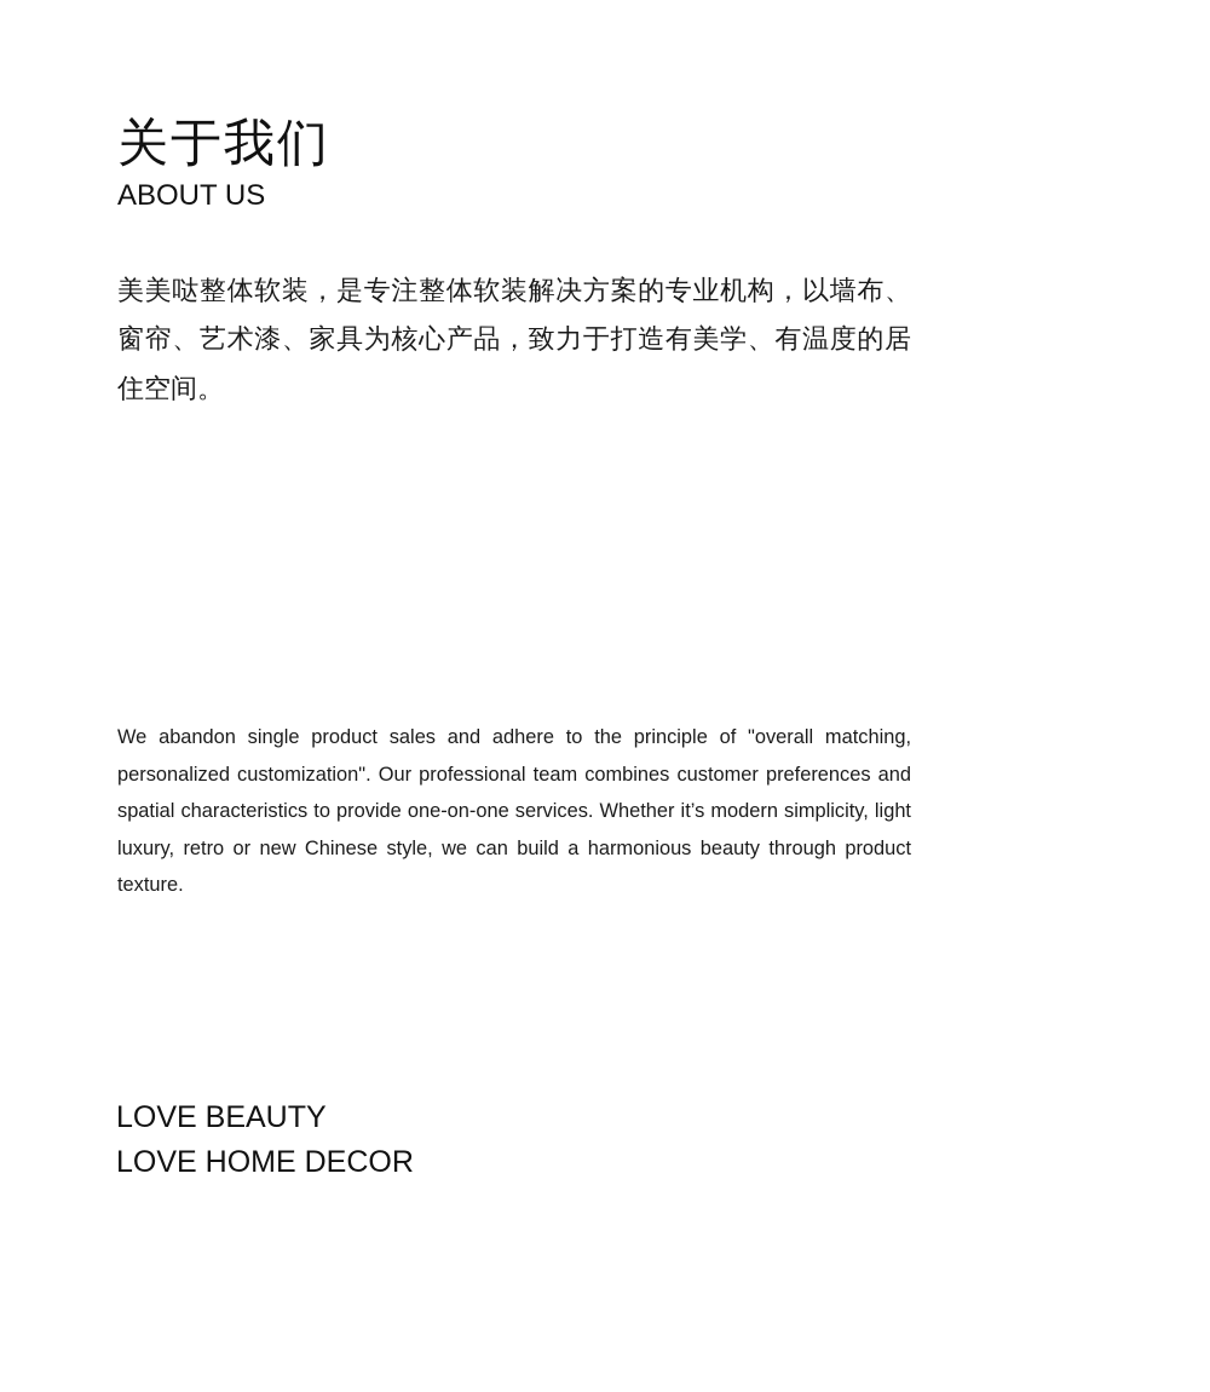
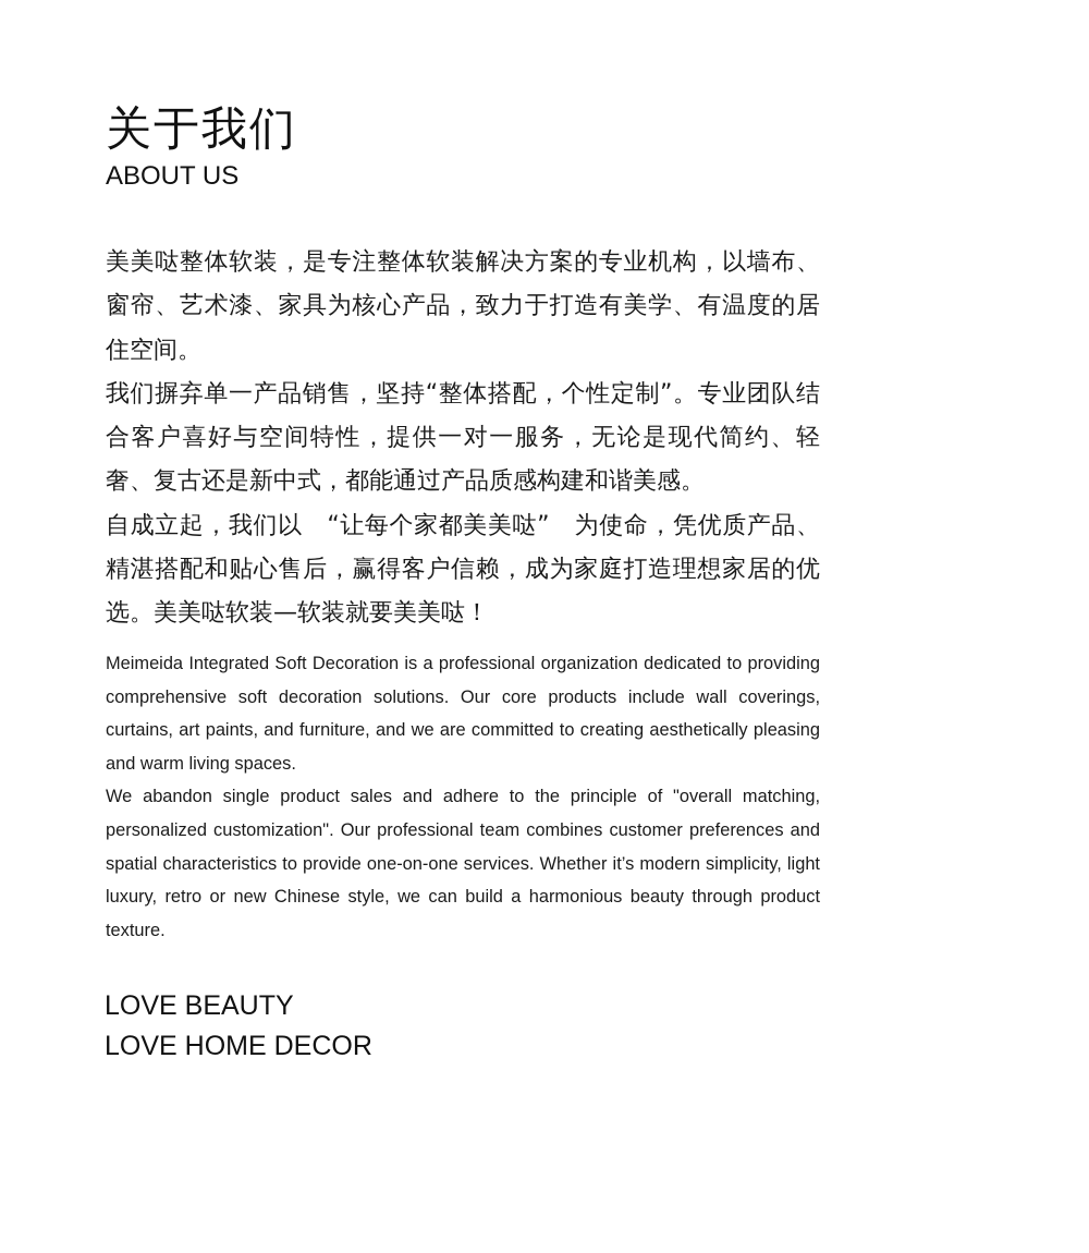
  关于我们
  ABOUT US
  美美哒整体软装，是专注整体软装解决方案的专业机构，以墙布、窗帘、艺术漆、家具为核心产品，致力于打造有美学、有温度的居住空间。
+ 我们摒弃单一产品销售，坚持“整体搭配，个性定制”。专业团队结合客户喜好与空间特性，提供一对一服务，无论是现代简约、轻奢、复古还是新中式，都能通过产品质感构建和谐美感。
+ 自成立起，我们以 “让每个家都美美哒” 为使命，凭优质产品、精湛搭配和贴心售后，赢得客户信赖，成为家庭打造理想家居的优选。美美哒软装—软装就要美美哒！
+ Meimeida Integrated Soft Decoration is a professional organization dedicated to providing comprehensive soft decoration solutions. Our core products include wall coverings, curtains, art paints, and furniture, and we are committed to creating aes­thetically pleasing and warm living spaces.
  We abandon single product sales and adhere to the principle of "overall matching, personalized customization". Our professional team combines customer preferenc­es and spatial characteristics to provide one-on-one services. Whether it’s modern simplicity, light luxury, retro or new Chinese style, we can build a harmonious beauty through product texture.
  LOVE BEAUTY
  LOVE HOME DECOR
